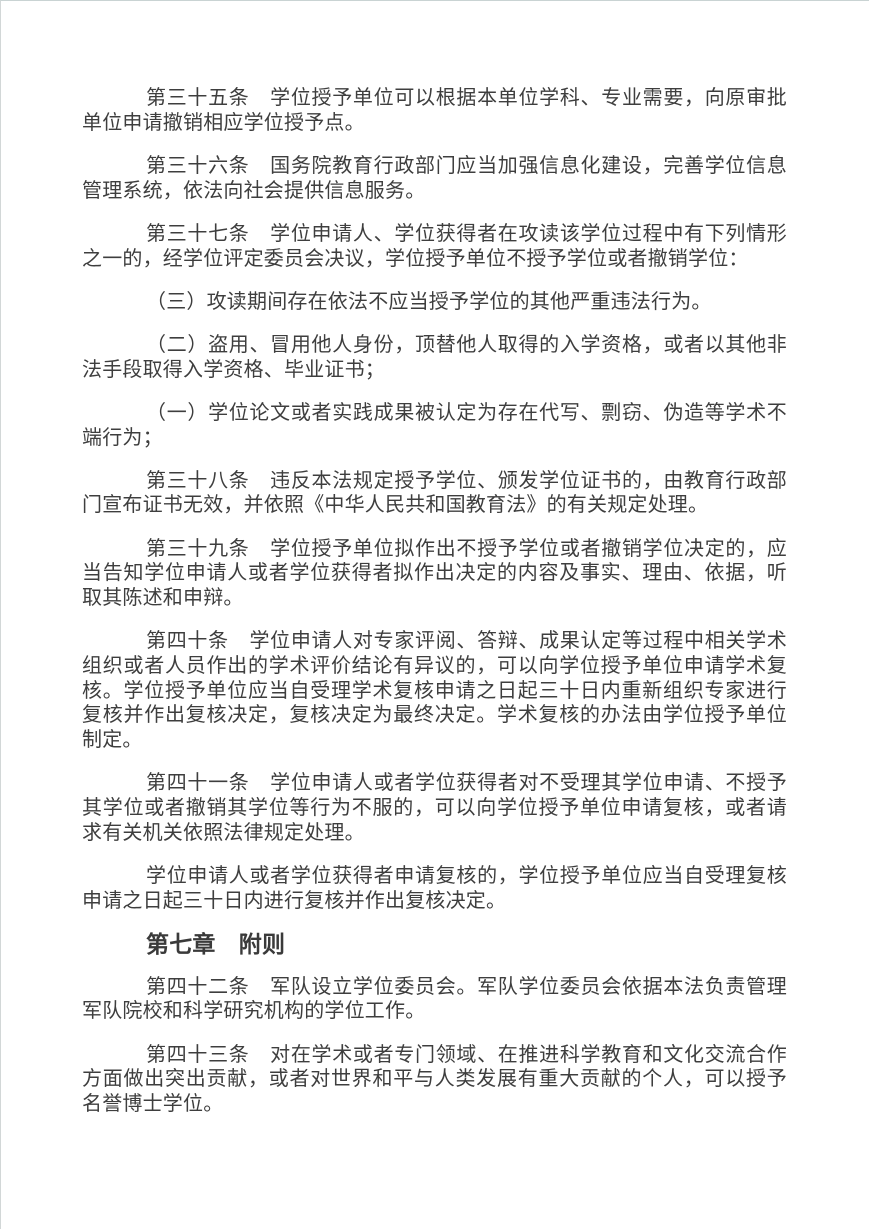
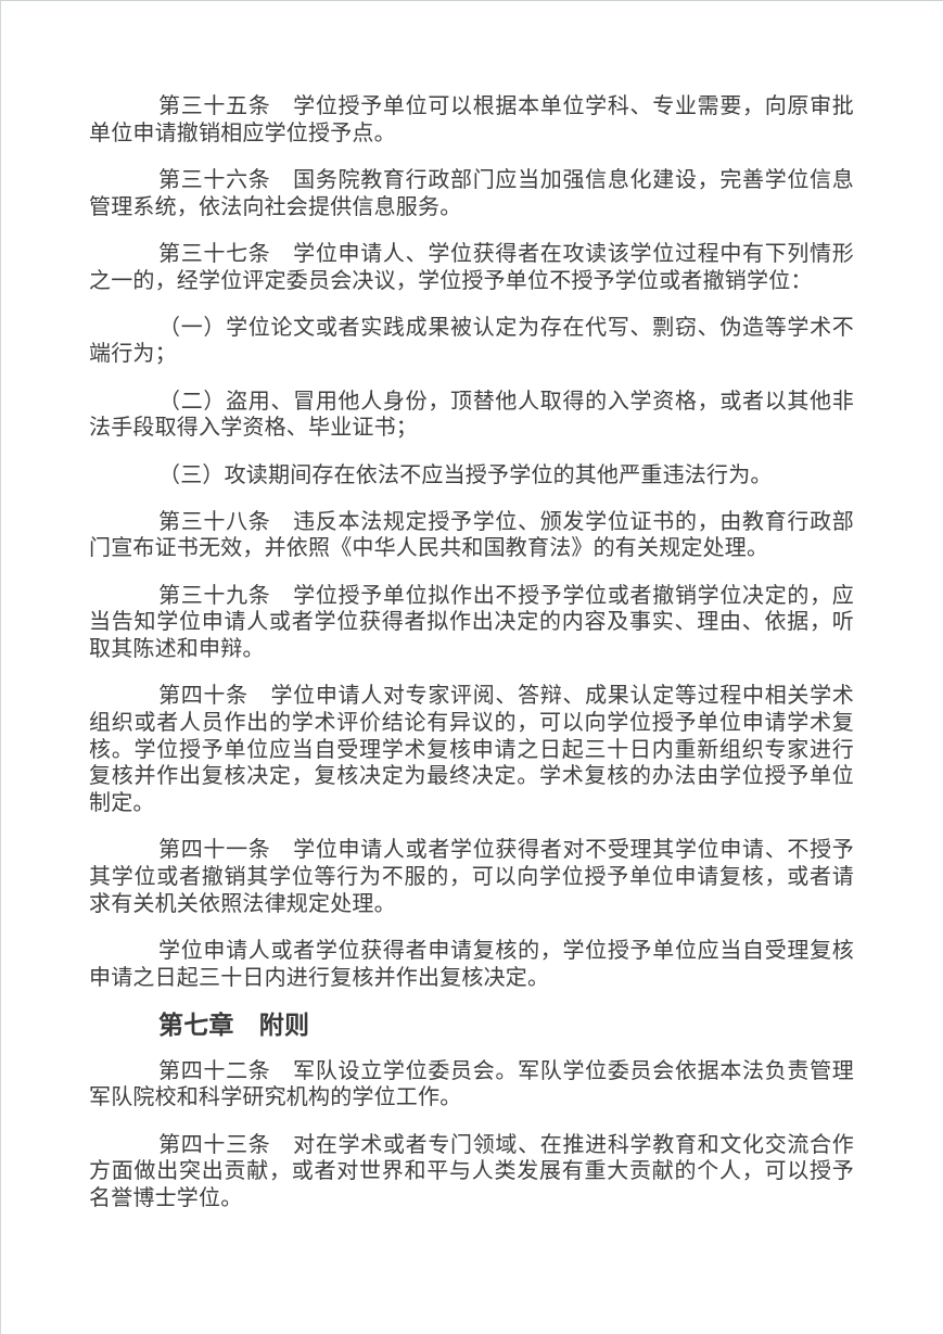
  第三十五条 学位授予单位可以根据本单位学科、专业需要，向原审批单位申请撤销相应学位授予点。
  第三十六条 国务院教育行政部门应当加强信息化建设，完善学位信息管理系统，依法向社会提供信息服务。
  第三十七条 学位申请人、学位获得者在攻读该学位过程中有下列情形之一的，经学位评定委员会决议，学位授予单位不授予学位或者撤销学位：
- （三）攻读期间存在依法不应当授予学位的其他严重违法行为。
+ （一）学位论文或者实践成果被认定为存在代写、剽窃、伪造等学术不端行为；
  （二）盗用、冒用他人身份，顶替他人取得的入学资格，或者以其他非法手段取得入学资格、毕业证书；
- （一）学位论文或者实践成果被认定为存在代写、剽窃、伪造等学术不端行为；
+ （三）攻读期间存在依法不应当授予学位的其他严重违法行为。
  第三十八条 违反本法规定授予学位、颁发学位证书的，由教育行政部门宣布证书无效，并依照《中华人民共和国教育法》的有关规定处理。
  第三十九条 学位授予单位拟作出不授予学位或者撤销学位决定的，应当告知学位申请人或者学位获得者拟作出决定的内容及事实、理由、依据，听取其陈述和申辩。
  第四十条 学位申请人对专家评阅、答辩、成果认定等过程中相关学术组织或者人员作出的学术评价结论有异议的，可以向学位授予单位申请学术复核。学位授予单位应当自受理学术复核申请之日起三十日内重新组织专家进行复核并作出复核决定，复核决定为最终决定。学术复核的办法由学位授予单位制定。
  第四十一条 学位申请人或者学位获得者对不受理其学位申请、不授予其学位或者撤销其学位等行为不服的，可以向学位授予单位申请复核，或者请求有关机关依照法律规定处理。
  学位申请人或者学位获得者申请复核的，学位授予单位应当自受理复核申请之日起三十日内进行复核并作出复核决定。
  第七章 附则
  第四十二条 军队设立学位委员会。军队学位委员会依据本法负责管理军队院校和科学研究机构的学位工作。
  第四十三条 对在学术或者专门领域、在推进科学教育和文化交流合作方面做出突出贡献，或者对世界和平与人类发展有重大贡献的个人，可以授予名誉博士学位。
